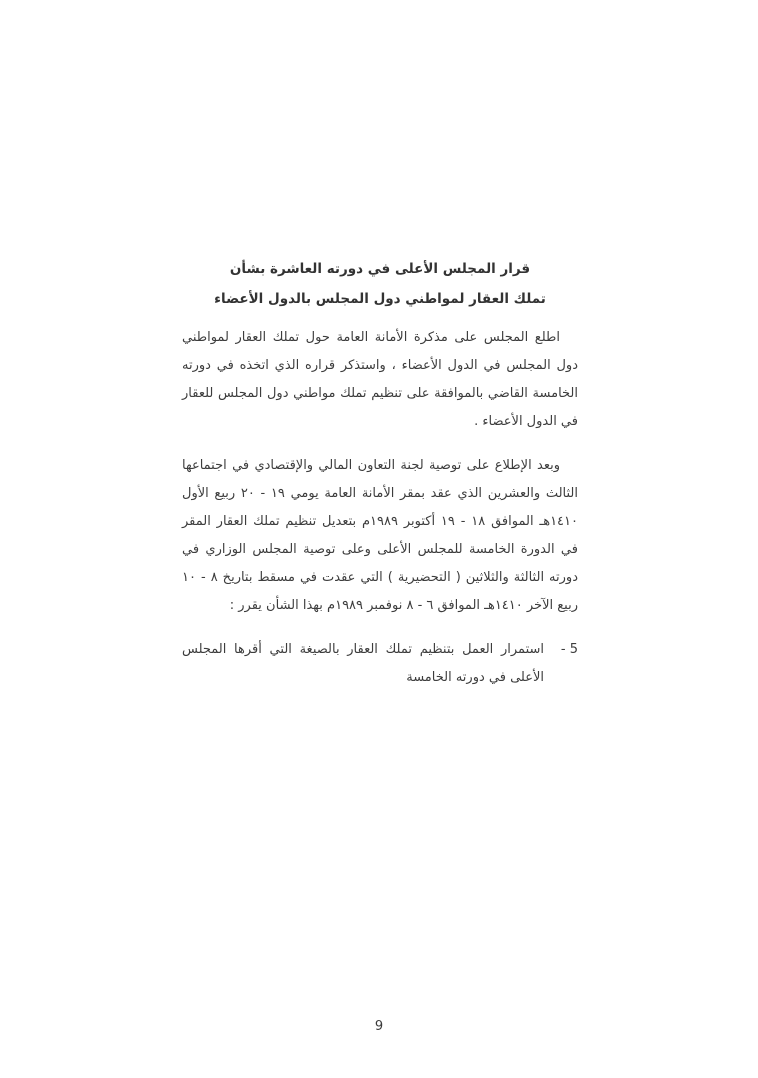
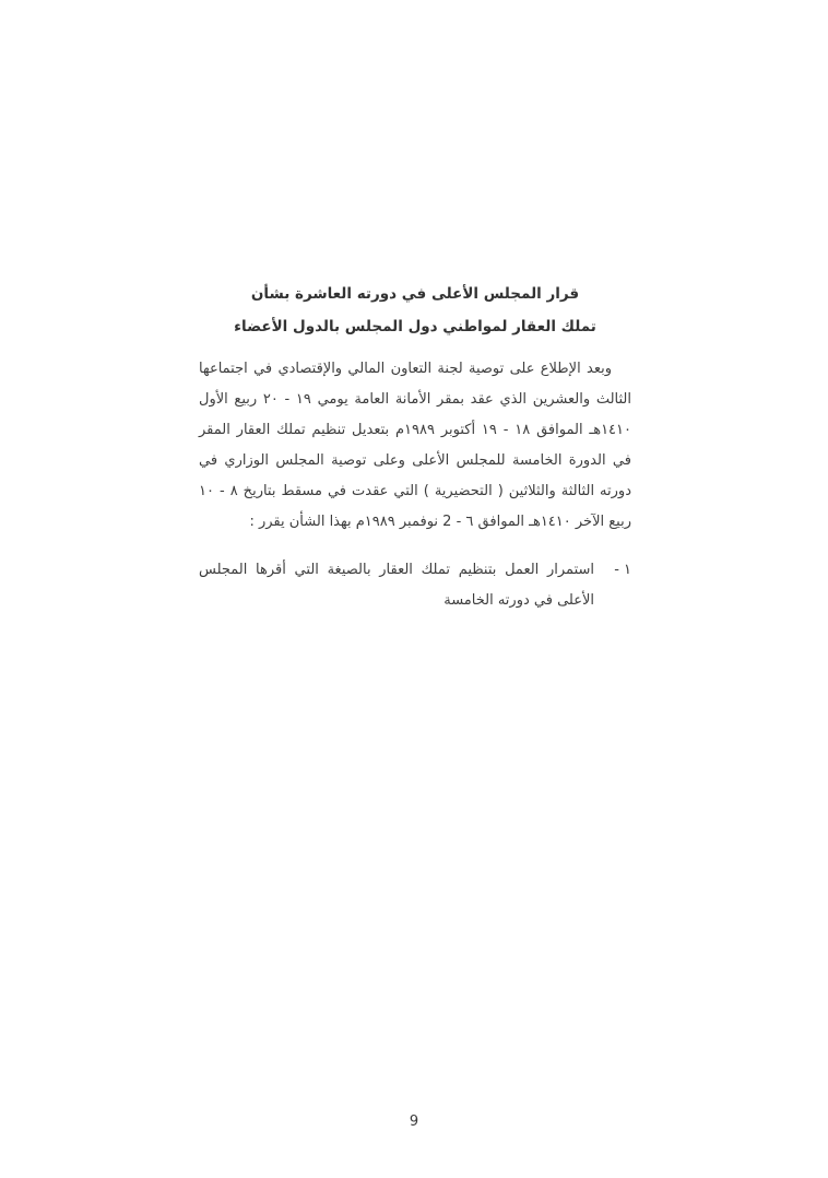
  قرار المجلس الأعلى في دورته العاشرة بشأن
  تملك العقار لمواطني دول المجلس بالدول الأعضاء
- اطلع المجلس على مذكرة الأمانة العامة حول تملك العقار لمواطني دول المجلس في الدول الأعضاء ، واستذكر قراره الذي اتخذه في دورته الخامسة القاضي بالموافقة على تنظيم تملك مواطني دول المجلس للعقار في الدول الأعضاء .
- وبعد الإطلاع على توصية لجنة التعاون المالي والإقتصادي في اجتماعها الثالث والعشرين الذي عقد بمقر الأمانة العامة يومي ١٩ - ٢٠ ربيع الأول ١٤١٠هـ الموافق ١٨ - ١٩ أكتوبر ١٩٨٩م بتعديل تنظيم تملك العقار المقر في الدورة الخامسة للمجلس الأعلى وعلى توصية المجلس الوزاري في دورته الثالثة والثلاثين ( التحضيرية ) التي عقدت في مسقط بتاريخ ٨ - ١٠ ربيع الآخر ١٤١٠هـ الموافق ٦ - ٨ نوفمبر ١٩٨٩م بهذا الشأن يقرر :
+ وبعد الإطلاع على توصية لجنة التعاون المالي والإقتصادي في اجتماعها الثالث والعشرين الذي عقد بمقر الأمانة العامة يومي ١٩ - ٢٠ ربيع الأول ١٤١٠هـ الموافق ١٨ - ١٩ أكتوبر ١٩٨٩م بتعديل تنظيم تملك العقار المقر في الدورة الخامسة للمجلس الأعلى وعلى توصية المجلس الوزاري في دورته الثالثة والثلاثين ( التحضيرية ) التي عقدت في مسقط بتاريخ ٨ - ١٠ ربيع الآخر ١٤١٠هـ الموافق ٦ - 2 نوفمبر ١٩٨٩م بهذا الشأن يقرر :
- 5 -
+ ١ -
  استمرار العمل بتنظيم تملك العقار بالصيغة التي أقرها المجلس الأعلى في دورته الخامسة
  9
